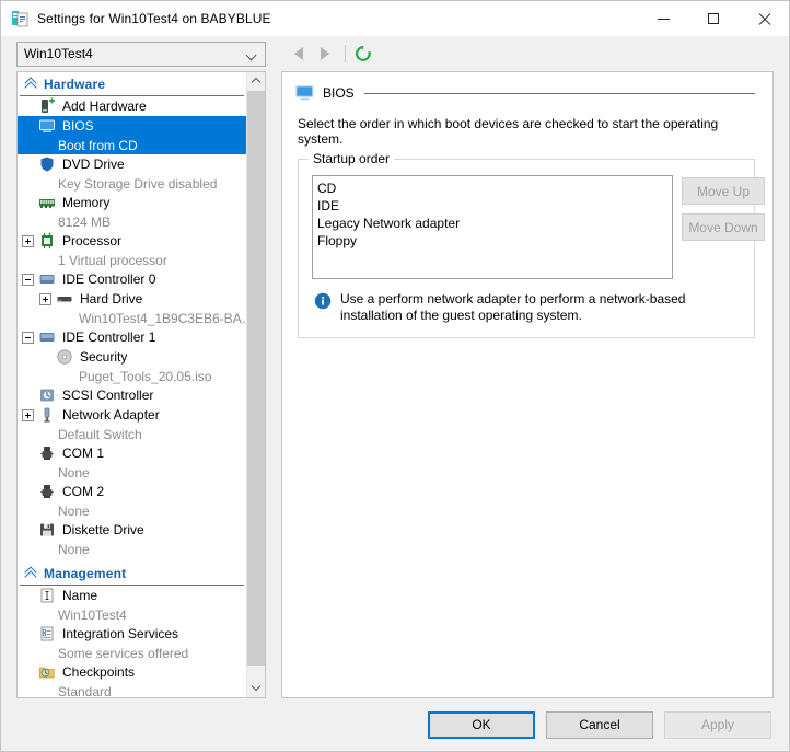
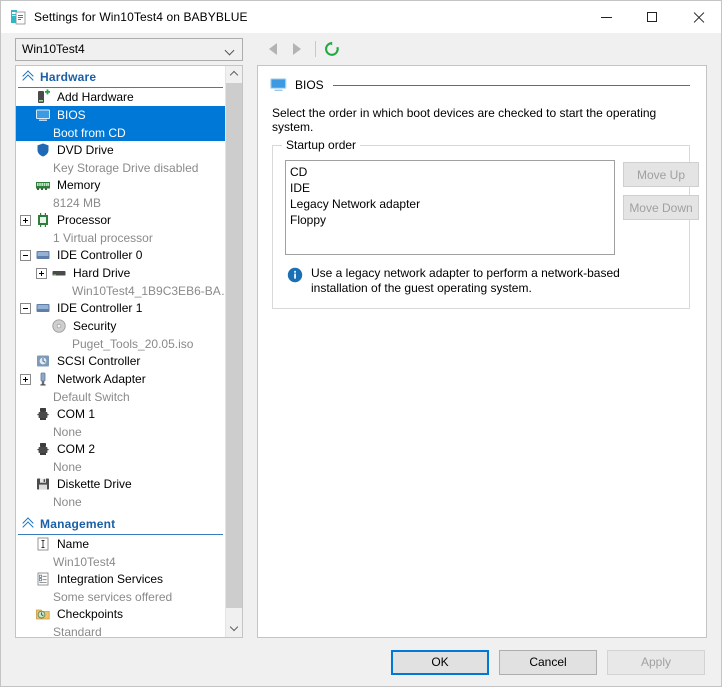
  Settings for Win10Test4 on BABYBLUE
  Win10Test4
  Hardware
  Add Hardware
  BIOS
  Boot from CD
  DVD Drive
  Key Storage Drive disabled
  Memory
  8124 MB
  Processor
  1 Virtual processor
  IDE Controller 0
  Hard Drive
  Win10Test4_1B9C3EB6-BA
  IDE Controller 1
  Security
  Puget_Tools_20.05.iso
  SCSI Controller
  Network Adapter
  Default Switch
  COM 1
  None
  COM 2
  None
  Diskette Drive
  None
  Management
  Name
  Win10Test4
  Integration Services
  Some services offered
  Checkpoints
  Standard
  BIOS
  Select the order in which boot devices are checked to start the operating system.
  Startup order
  CD
  IDE
  Legacy Network adapter
  Floppy
  Move Up
  Move Down
- Use a perform network adapter to perform a network-based installation of the guest operating system.
+ Use a legacy network adapter to perform a network-based installation of the guest operating system.
  OK
  Cancel
  Apply
